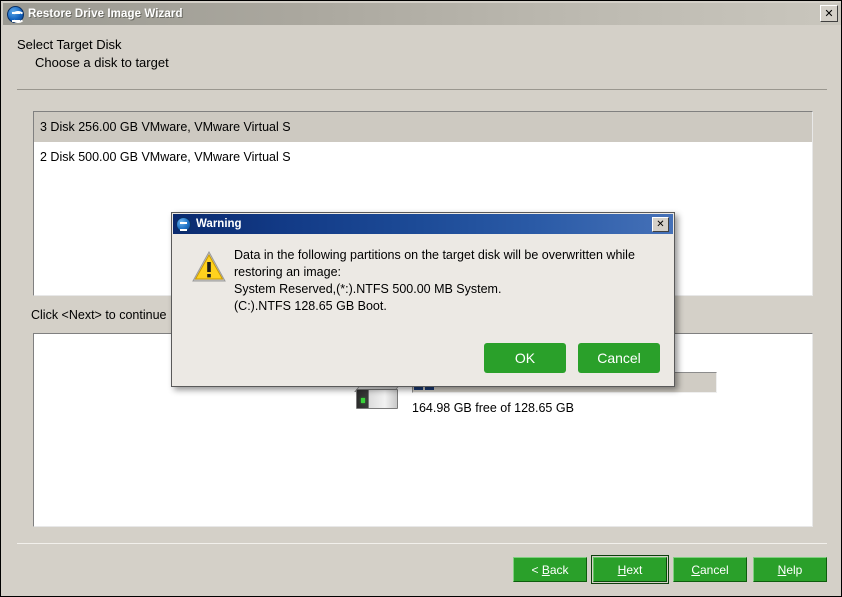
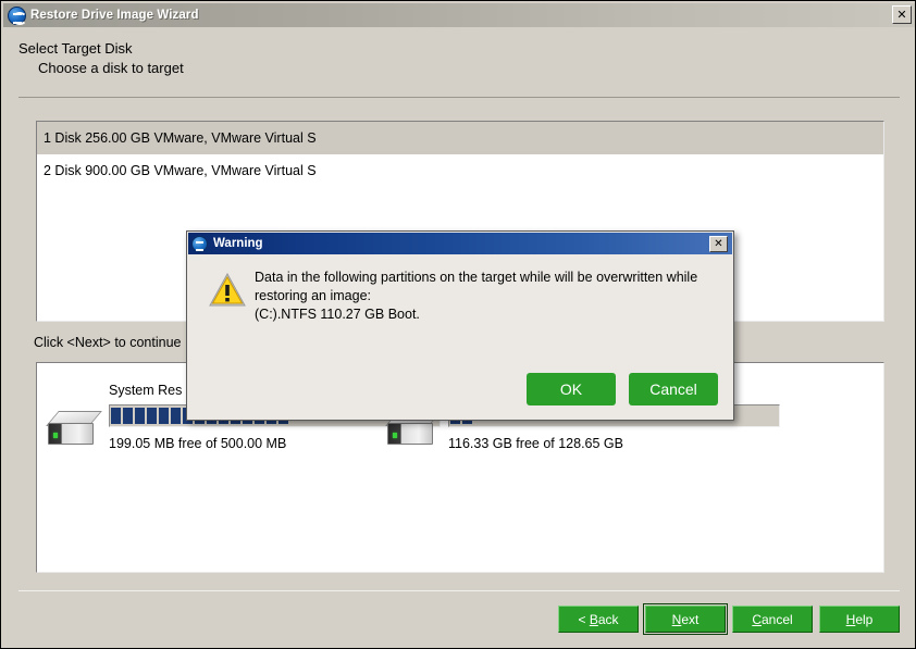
  Restore Drive Image Wizard
  ✕
  Select Target Disk
  Choose a disk to target
- 3 Disk 256.00 GB VMware, VMware Virtual S
+ 1 Disk 256.00 GB VMware, VMware Virtual S
- 2 Disk 500.00 GB VMware, VMware Virtual S
+ 2 Disk 900.00 GB VMware, VMware Virtual S
  Click <Next> to continue
+ System Res
+ 199.05 MB free of 500.00 MB
- 164.98 GB free of 128.65 GB
+ 116.33 GB free of 128.65 GB
  < Back
- Hext
+ Next
  Cancel
- Nelp
+ Help
  Warning
  ✕
- Data in the following partitions on the target disk will be overwritten while
+ Data in the following partitions on the target while will be overwritten while
  restoring an image:
- System Reserved,(*:).NTFS 500.00 MB System.
- (C:).NTFS 128.65 GB Boot.
+ (C:).NTFS 110.27 GB Boot.
  OK
  Cancel
